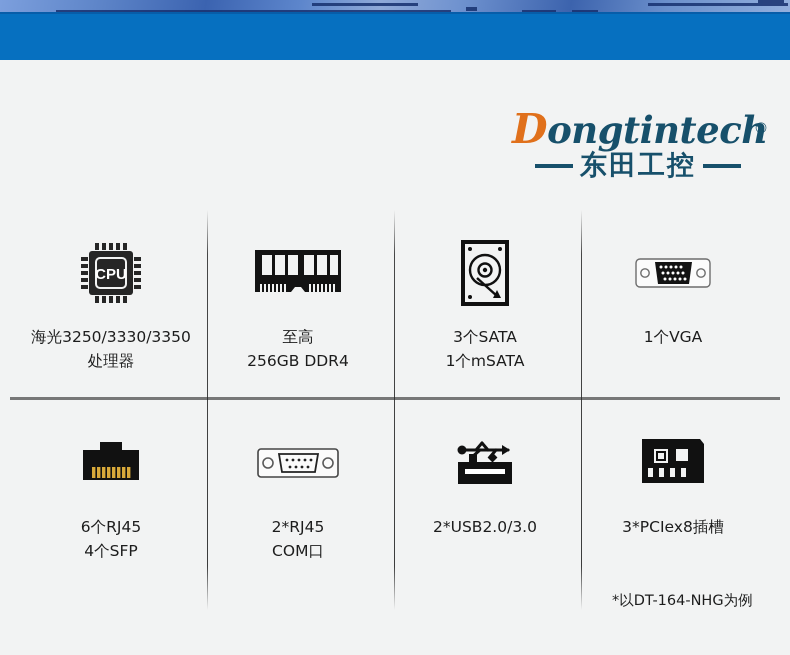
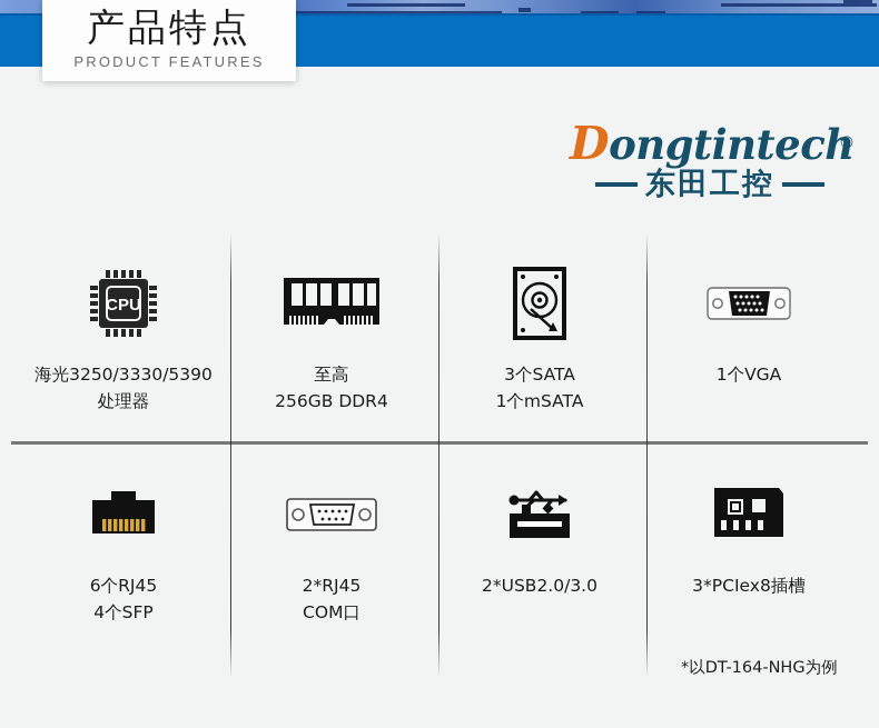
+ 产品特点
+ PRODUCT FEATURES
  Dongtintech
  ®
  东田工控
  CPU
- 海光3250/3330/3350
+ 海光3250/3330/5390
  处理器
  至高
  256GB DDR4
  3个SATA
  1个mSATA
  1个VGA
  6个RJ45
  4个SFP
  2*RJ45
  COM口
  2*USB2.0/3.0
  3*PCIex8插槽
  *以DT-164-NHG为例
